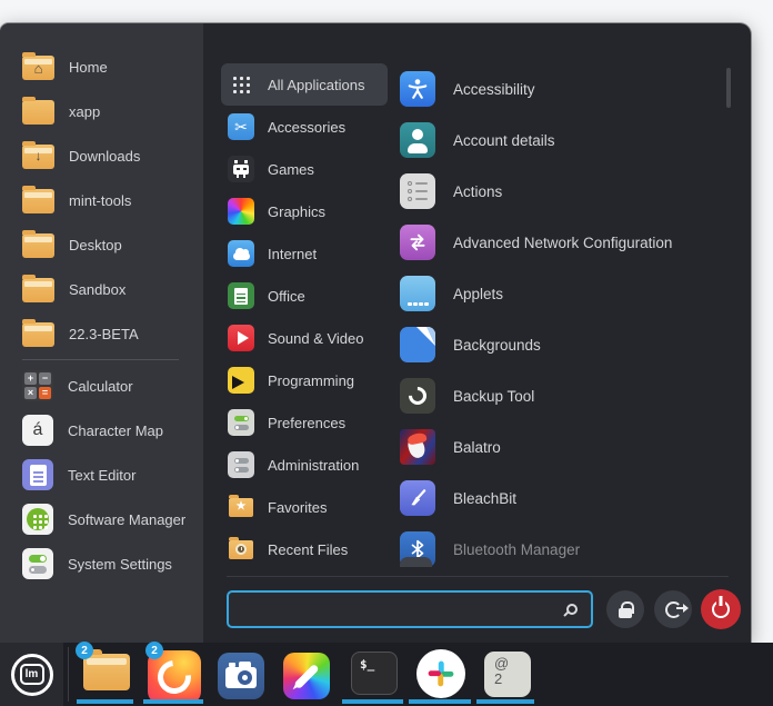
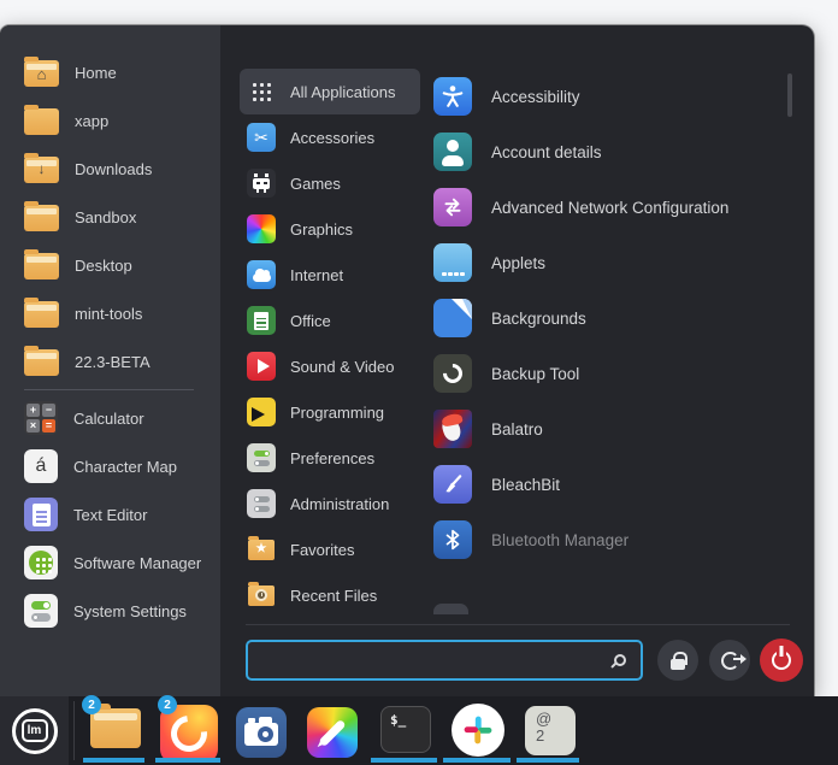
  ⌂
  Home
  xapp
  ↓
  Downloads
- mint-tools
+ Sandbox
  Desktop
- Sandbox
+ mint-tools
  22.3-BETA
  +
  −
  ×
  =
  Calculator
  á
  Character Map
  Text Editor
  Software Manager
  System Settings
  All Applications
  ✂
  Accessories
  Games
  Graphics
  Internet
  Office
  Sound & Video
  Programming
  Preferences
  Administration
  ★
  Favorites
  Recent Files
  Accessibility
  Account details
- Actions
  Advanced Network Configuration
  Applets
  Backgrounds
  Backup Tool
  Balatro
  BleachBit
  Bluetooth Manager
  lm
  2
  2
  $_
  @
  2
